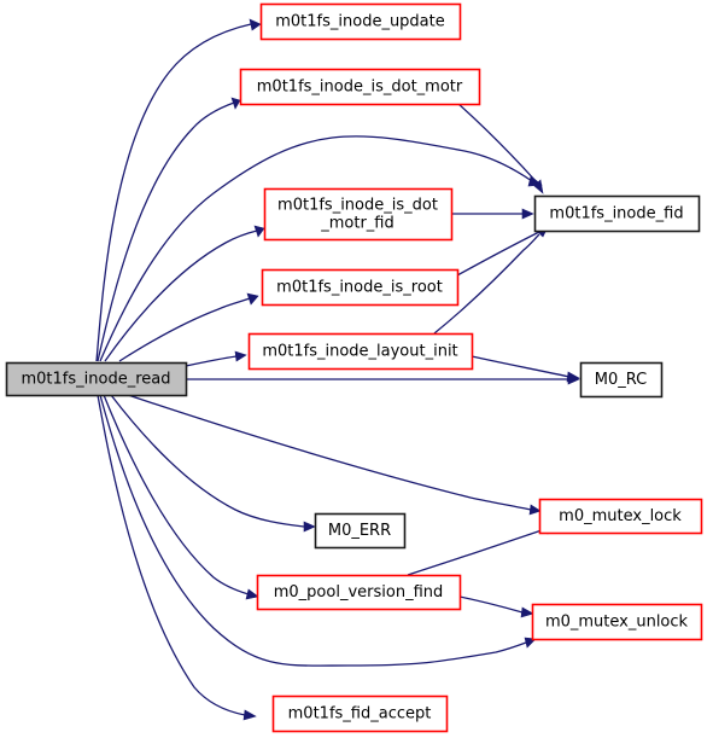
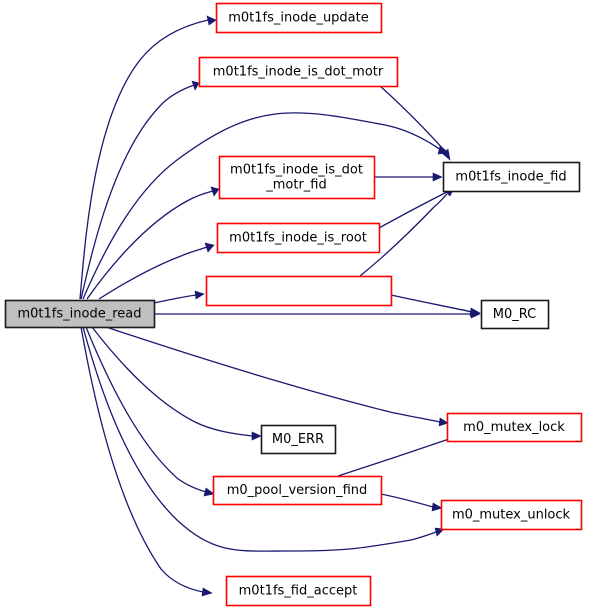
  m0t1fs_inode_read
  m0t1fs_inode_update
  m0t1fs_inode_is_dot_motr
  m0t1fs_inode_is_dot _motr_fid
  m0t1fs_inode_fid
  m0t1fs_inode_is_root
- m0t1fs_inode_layout_init
  M0_RC
  M0_ERR
  m0_mutex_lock
  m0_pool_version_find
  m0_mutex_unlock
  m0t1fs_fid_accept
